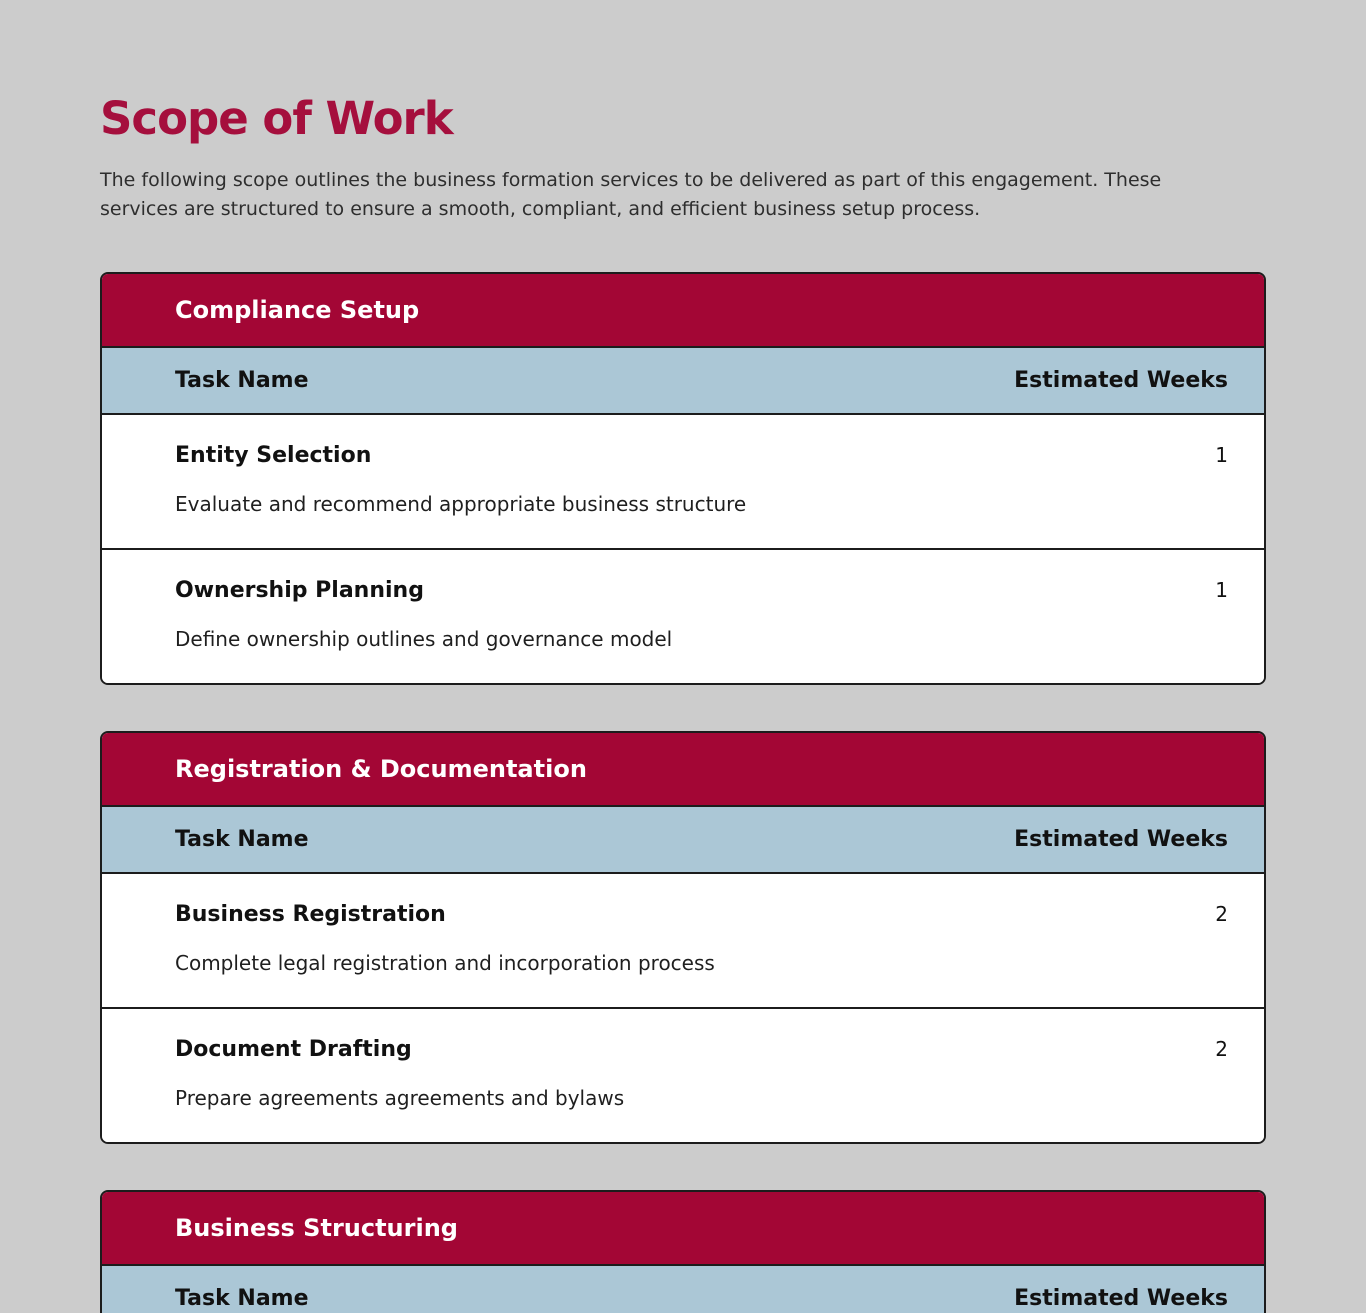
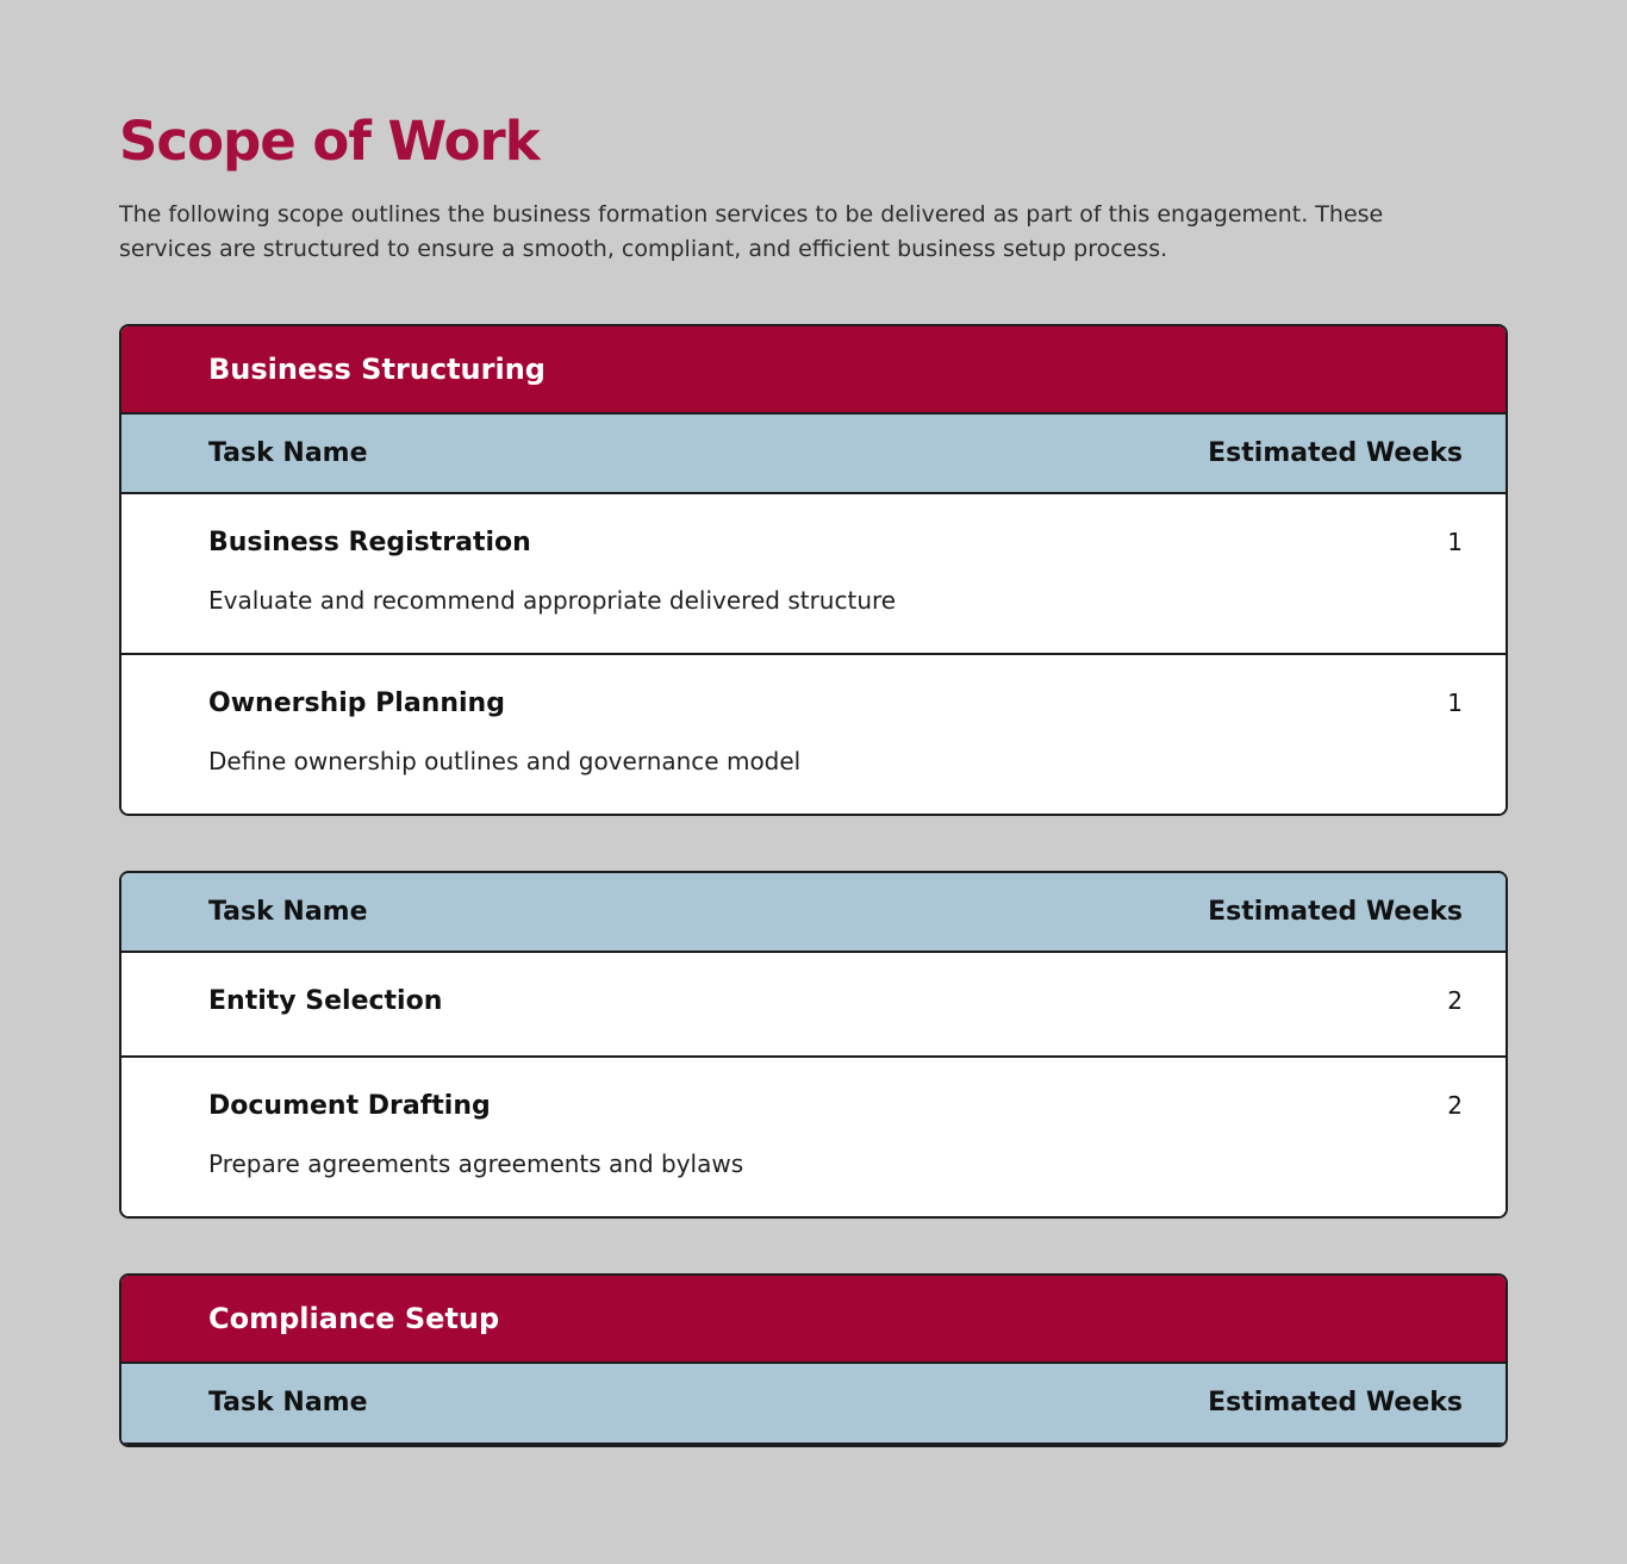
  Scope of Work
  The following scope outlines the business formation services to be delivered as part of this engagement. These services are structured to ensure a smooth, compliant, and efficient business setup process.
- Compliance Setup
+ Business Structuring
  Task Name
  Estimated Weeks
- Entity Selection
+ Business Registration
  1
- Evaluate and recommend appropriate business structure
+ Evaluate and recommend appropriate delivered structure
  Ownership Planning
  1
  Define ownership outlines and governance model
- Registration & Documentation
  Task Name
  Estimated Weeks
- Business Registration
+ Entity Selection
  2
- Complete legal registration and incorporation process
  Document Drafting
  2
  Prepare agreements agreements and bylaws
- Business Structuring
+ Compliance Setup
  Task Name
  Estimated Weeks
